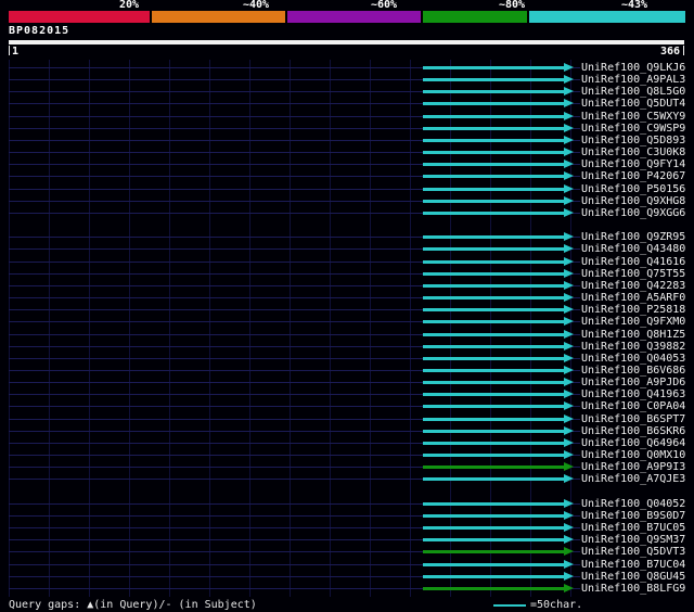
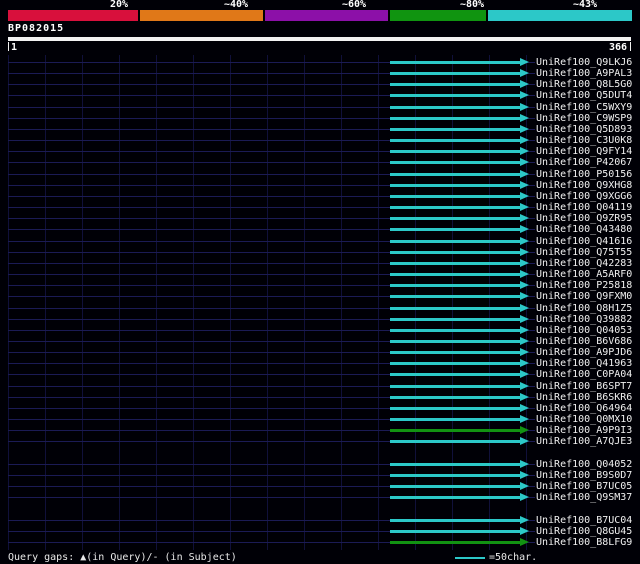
  20%
  ~40%
  ~60%
  ~80%
  ~43%
  BP082015
  1
  366
  UniRef100_Q9LKJ6
  UniRef100_A9PAL3
  UniRef100_Q8L5G0
  UniRef100_Q5DUT4
  UniRef100_C5WXY9
  UniRef100_C9WSP9
  UniRef100_Q5D893
  UniRef100_C3U0K8
  UniRef100_Q9FY14
  UniRef100_P42067
  UniRef100_P50156
  UniRef100_Q9XHG8
  UniRef100_Q9XGG6
+ UniRef100_Q04119
  UniRef100_Q9ZR95
  UniRef100_Q43480
  UniRef100_Q41616
  UniRef100_Q75T55
  UniRef100_Q42283
  UniRef100_A5ARF0
  UniRef100_P25818
  UniRef100_Q9FXM0
  UniRef100_Q8H1Z5
  UniRef100_Q39882
  UniRef100_Q04053
  UniRef100_B6V686
  UniRef100_A9PJD6
  UniRef100_Q41963
  UniRef100_C0PA04
  UniRef100_B6SPT7
  UniRef100_B6SKR6
  UniRef100_Q64964
  UniRef100_Q0MX10
  UniRef100_A9P9I3
  UniRef100_A7QJE3
  UniRef100_Q04052
  UniRef100_B9S0D7
  UniRef100_B7UC05
  UniRef100_Q9SM37
- UniRef100_Q5DVT3
  UniRef100_B7UC04
  UniRef100_Q8GU45
  UniRef100_B8LFG9
  Query gaps: ▲(in Query)/- (in Subject)
  =50char.
